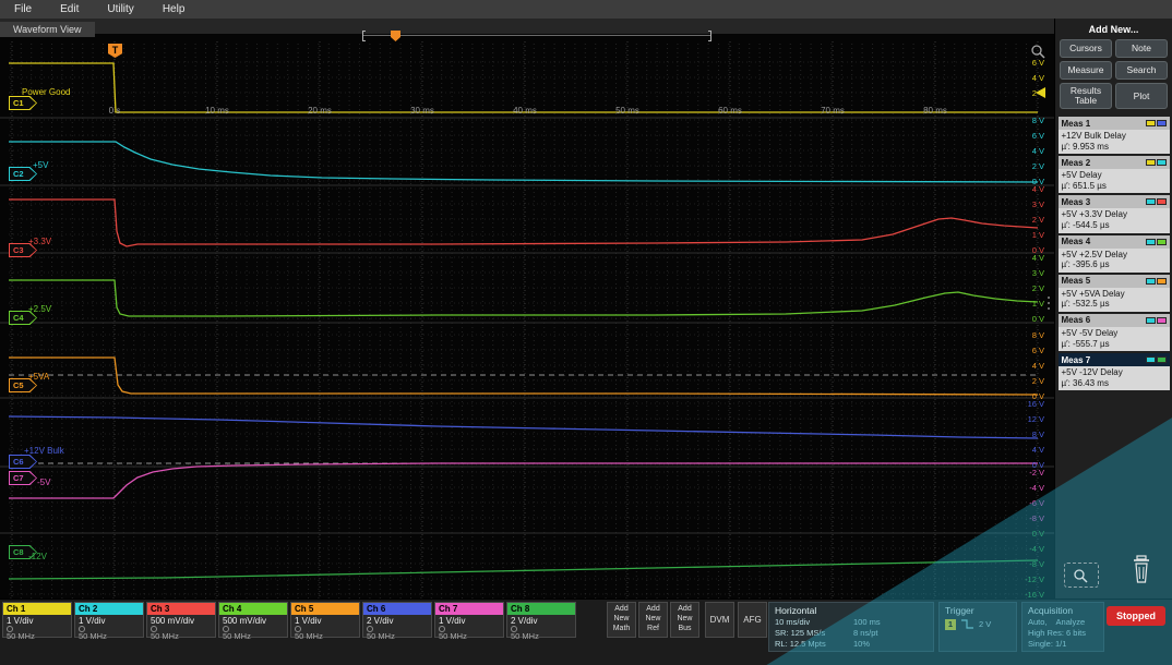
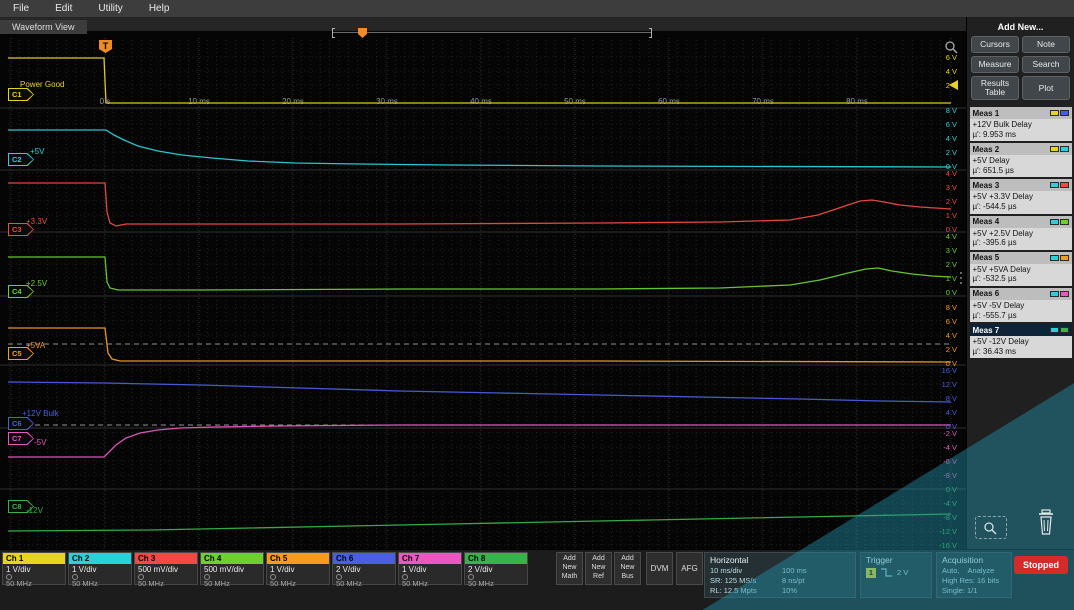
  File
  Edit
  Utility
  Help
  Waveform View
  T
  Add New...
  Cursors
  Note
  Measure
  Search
  Results Table
  Plot
  Meas 1
  +12V Bulk Delay
  µ′: 9.953 ms
  Meas 2
  +5V Delay
  µ′: 651.5 µs
  Meas 3
  +5V +3.3V Delay
  µ′: -544.5 µs
  Meas 4
  +5V +2.5V Delay
  µ′: -395.6 µs
  Meas 5
  +5V +5VA Delay
  µ′: -532.5 µs
  Meas 6
  +5V -5V Delay
  µ′: -555.7 µs
  Meas 7
  +5V -12V Delay
  µ′: 36.43 ms
  Ch 1
  1 V/div
  50 MHz
  Ch 2
  1 V/div
  50 MHz
  Ch 3
  500 mV/div
  50 MHz
  Ch 4
  500 mV/div
  50 MHz
  Ch 5
  1 V/div
  50 MHz
  Ch 6
  2 V/div
  50 MHz
  Ch 7
  1 V/div
  50 MHz
  Ch 8
  2 V/div
  50 MHz
  DVM
  AFG
  Horizontal
  10 ms/div
  100 ms
  SR: 125 MS/s
  8 ns/pt
  RL: 12.5 Mpts
  10%
  Trigger
  1
  2 V
  Acquisition
  Auto,
  Analyze
- High Res: 6 bits
+ High Res: 16 bits
  Single: 1/1
  Stopped
  0 s
  10 ms
  20 ms
  30 ms
  40 ms
  50 ms
  60 ms
  70 ms
  80 ms
  6 V
  4 V
  2 V
  8 V
  6 V
  4 V
  2 V
  0 V
  4 V
  3 V
  2 V
  1 V
  0 V
  4 V
  3 V
  2 V
  1 V
  0 V
  8 V
  6 V
  4 V
  2 V
  0 V
  16 V
  12 V
  8 V
  4 V
  0 V
  -2 V
  -4 V
  -6 V
  -8 V
  0 V
  -4 V
  -8 V
  -12 V
  -16 V
  C1
  Power Good
  C2
  +5V
  C3
  +3.3V
  C4
  +2.5V
  C5
  +5VA
  C6
  +12V Bulk
  C7
  -5V
  C8
  -12V
